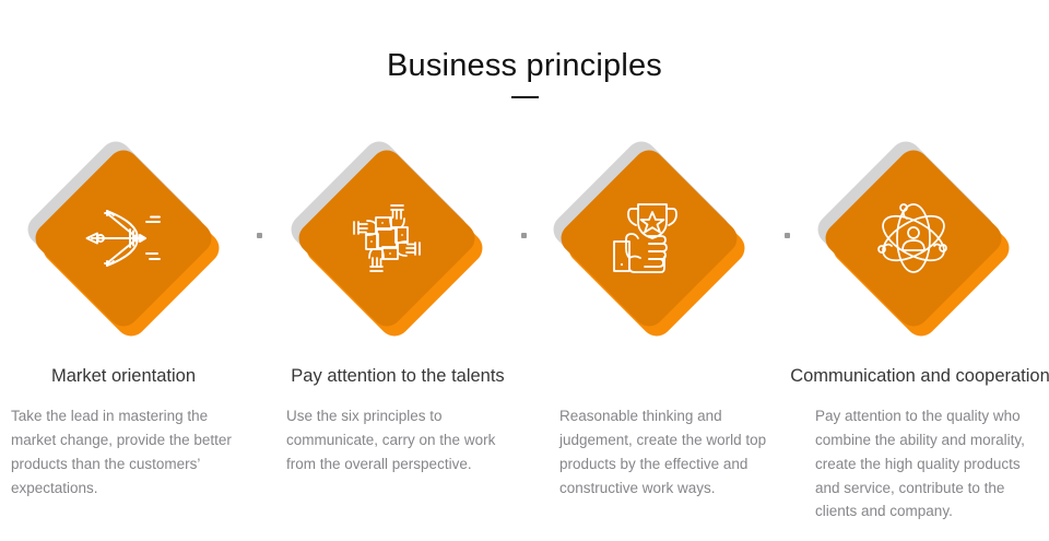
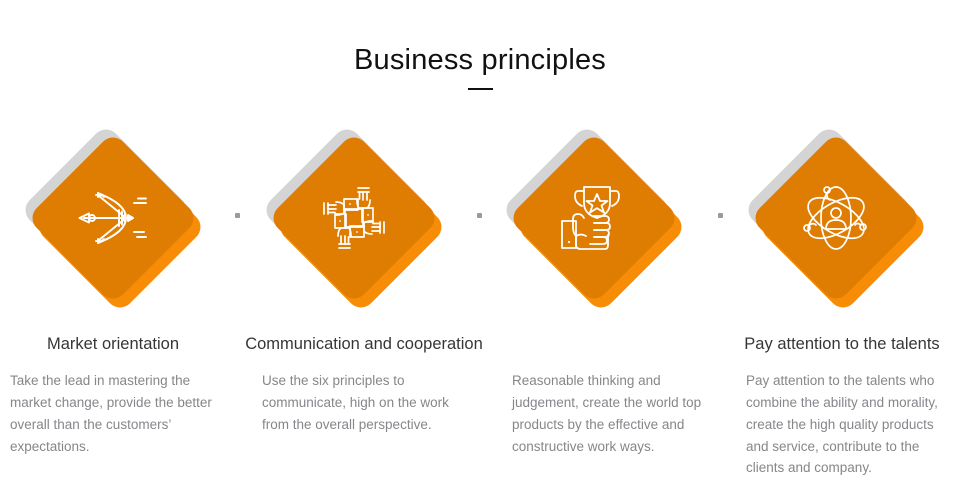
  Business principles
  Market orientation
- Take the lead in mastering the market change, provide the better products than the customers’ expectations.
+ Take the lead in mastering the market change, provide the better overall than the customers’ expectations.
- Pay attention to the talents
+ Communication and cooperation
- Use the six principles to communicate, carry on the work from the overall perspective.
+ Use the six principles to communicate, high on the work from the overall perspective.
  Reasonable thinking and judgement, create the world top products by the effective and constructive work ways.
- Communication and cooperation
+ Pay attention to the talents
- Pay attention to the quality who combine the ability and morality, create the high quality products and service, contribute to the clients and company.
+ Pay attention to the talents who combine the ability and morality, create the high quality products and service, contribute to the clients and company.
